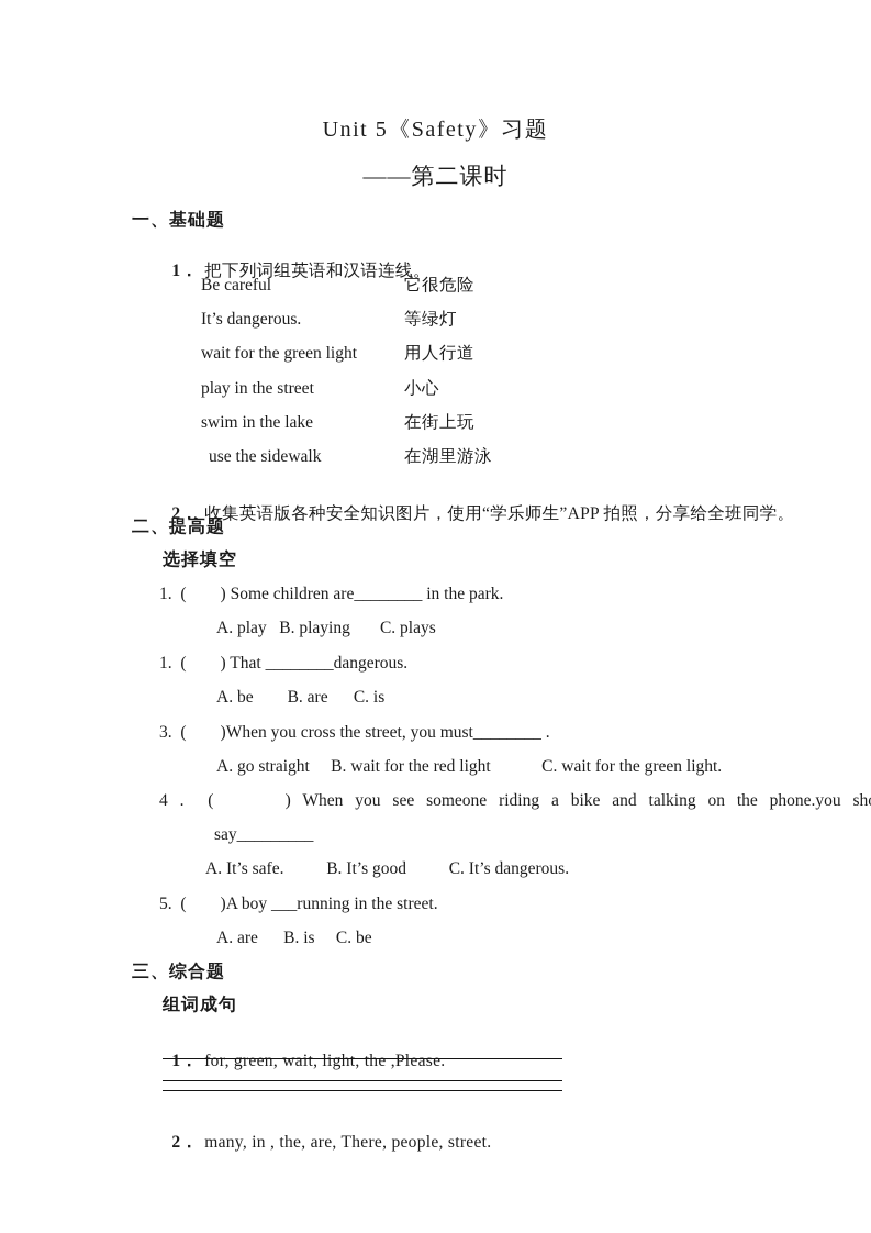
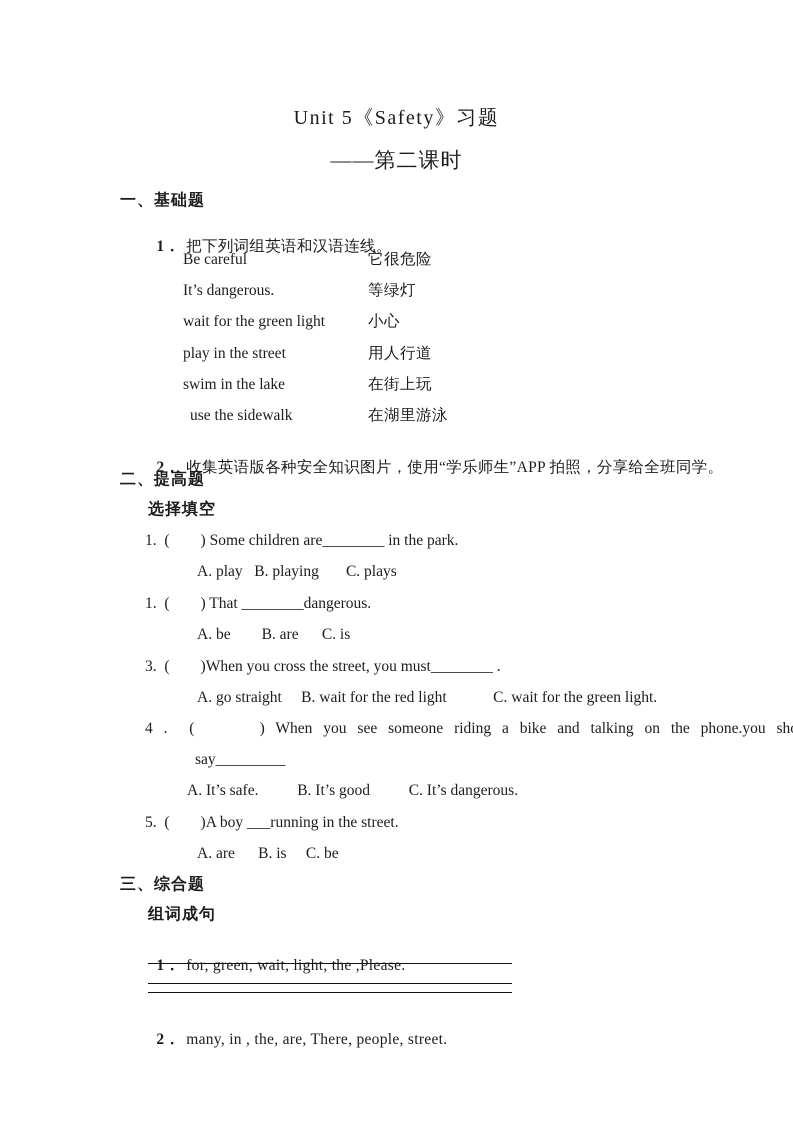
  Unit 5《Safety》习题
  ——第二课时
  一、基础题
  1． 把下列词组英语和汉语连线。
  Be careful
  它很危险
  It’s dangerous.
  等绿灯
  wait for the green light
- 用人行道
+ 小心
  play in the street
- 小心
+ 用人行道
  swim in the lake
  在街上玩
  use the sidewalk
  在湖里游泳
  2． 收集英语版各种安全知识图片，使用“学乐师生”APP 拍照，分享给全班同学。
  二、提高题
  选择填空
  1. ( ) Some children are________ in the park.
  A. play B. playing C. plays
  1. ( ) That ________dangerous.
  A. be B. are C. is
  3. ( )When you cross the street, you must________ .
  A. go straight B. wait for the red light C. wait for the green light.
  4 . ( ) When you see someone riding a bike and talking on the phone.you sh
  say_________
  A. It’s safe. B. It’s good C. It’s dangerous.
  5. ( )A boy ___running in the street.
  A. are B. is C. be
  三、综合题
  组词成句
  1． for, green, wait, light, the ,Please.
  2． many, in , the, are, There, people, street.
